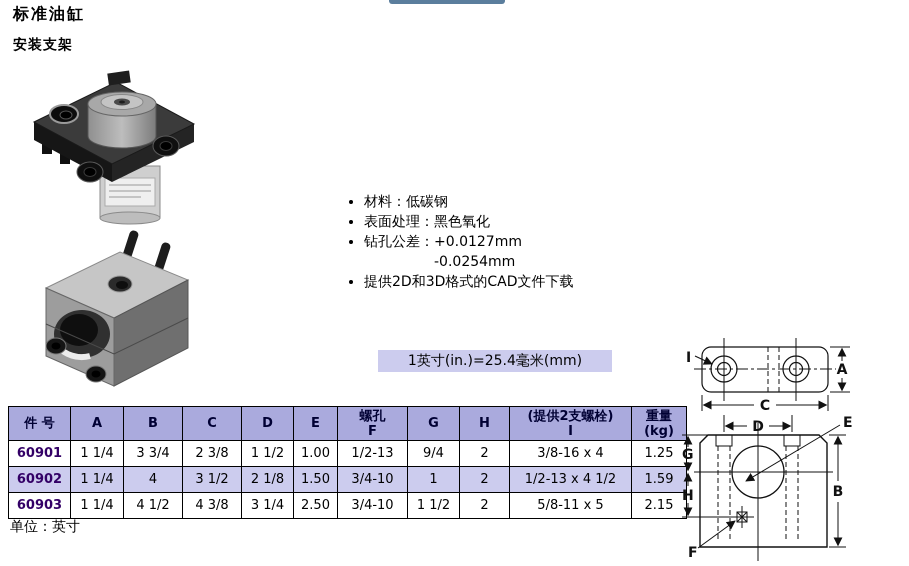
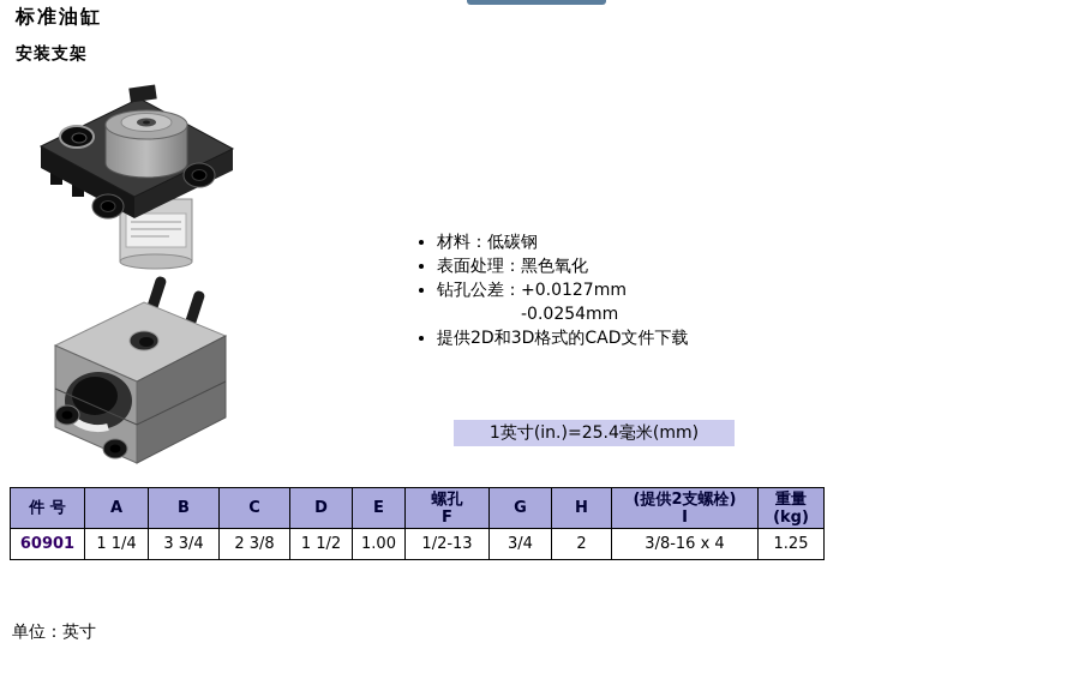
  标准油缸
  安装支架
  材料：低碳钢
  表面处理：黑色氧化
  钻孔公差：+0.0127mm
  -0.0254mm
  提供2D和3D格式的CAD文件下载
  1英寸(in.)=25.4毫米(mm)
  件 号	A	B	C	D	E	螺孔 F	G	H	(提供2支螺栓) I	重量 (kg)
- 60901	1 1/4	3 3/4	2 3/8	1 1/2	1.00	1/2-13	9/4	2	3/8-16 x 4	1.25
+ 60901	1 1/4	3 3/4	2 3/8	1 1/2	1.00	1/2-13	3/4	2	3/8-16 x 4	1.25
- 60902	1 1/4	4	3 1/2	2 1/8	1.50	3/4-10	1	2	1/2-13 x 4 1/2	1.59
- 60903	1 1/4	4 1/2	4 3/8	3 1/4	2.50	3/4-10	1 1/2	2	5/8-11 x 5	2.15
  单位：英寸
- I
- A
- C
- D
- E
- G
- H
- B
- F
